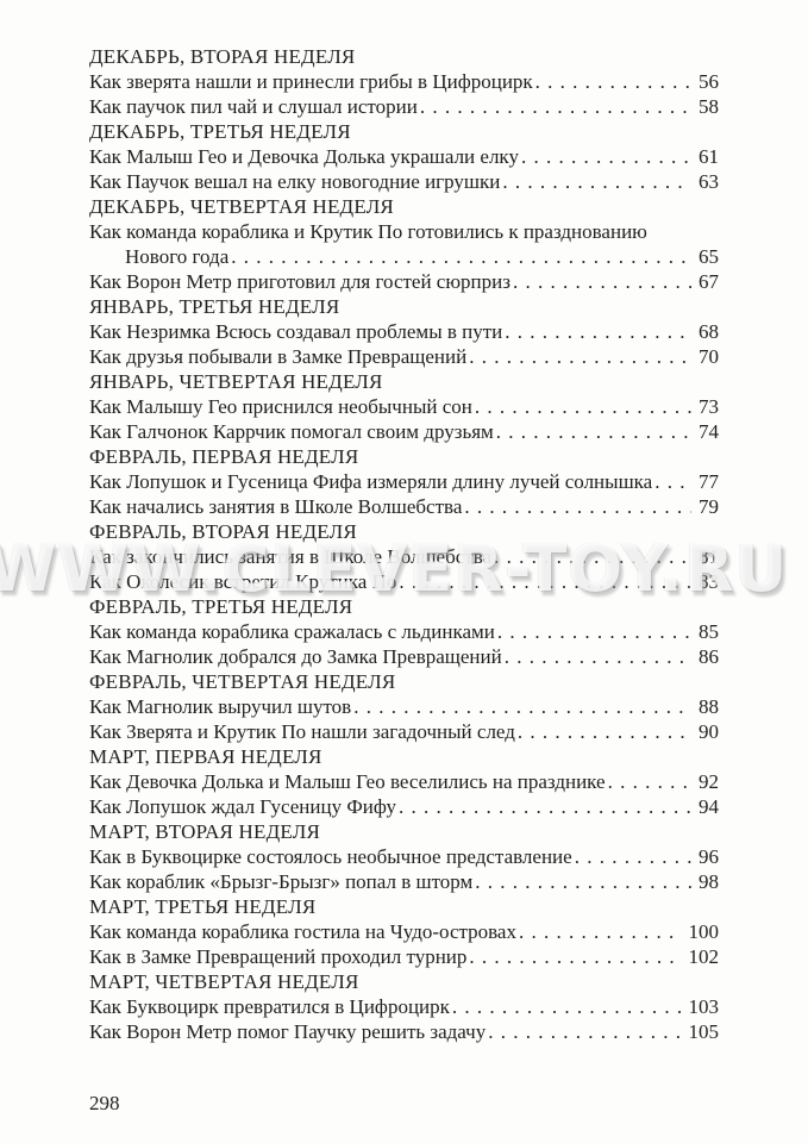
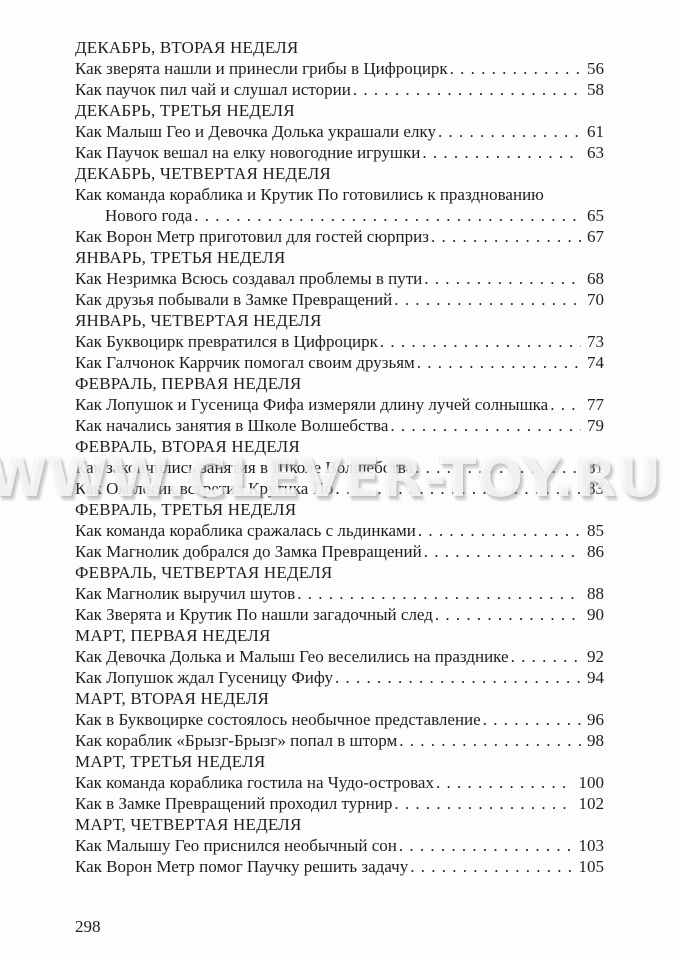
  ДЕКАБРЬ, ВТОРАЯ НЕДЕЛЯ
  Как зверята нашли и принесли грибы в Цифроцирк
  56
  Как паучок пил чай и слушал истории
  58
  ДЕКАБРЬ, ТРЕТЬЯ НЕДЕЛЯ
  Как Малыш Гео и Девочка Долька украшали елку
  61
  Как Паучок вешал на елку новогодние игрушки
  63
  ДЕКАБРЬ, ЧЕТВЕРТАЯ НЕДЕЛЯ
  Как команда кораблика и Крутик По готовились к празднованию
  Нового года
  65
  Как Ворон Метр приготовил для гостей сюрприз
  67
  ЯНВАРЬ, ТРЕТЬЯ НЕДЕЛЯ
  Как Незримка Всюсь создавал проблемы в пути
  68
  Как друзья побывали в Замке Превращений
  70
  ЯНВАРЬ, ЧЕТВЕРТАЯ НЕДЕЛЯ
- Как Малышу Гео приснился необычный сон
+ Как Буквоцирк превратился в Цифроцирк
  73
  Как Галчонок Каррчик помогал своим друзьям
  74
  ФЕВРАЛЬ, ПЕРВАЯ НЕДЕЛЯ
  Как Лопушок и Гусеница Фифа измеряли длину лучей солнышка
  77
  Как начались занятия в Школе Волшебства
  79
  ФЕВРАЛЬ, ВТОРАЯ НЕДЕЛЯ
  Как закончились занятия в Школе Волшебства
  81
  Как Околесик встретил Крутика По
  83
  ФЕВРАЛЬ, ТРЕТЬЯ НЕДЕЛЯ
  Как команда кораблика сражалась с льдинками
  85
  Как Магнолик добрался до Замка Превращений
  86
  ФЕВРАЛЬ, ЧЕТВЕРТАЯ НЕДЕЛЯ
  Как Магнолик выручил шутов
  88
  Как Зверята и Крутик По нашли загадочный след
  90
  МАРТ, ПЕРВАЯ НЕДЕЛЯ
  Как Девочка Долька и Малыш Гео веселились на празднике
  92
  Как Лопушок ждал Гусеницу Фифу
  94
  МАРТ, ВТОРАЯ НЕДЕЛЯ
  Как в Буквоцирке состоялось необычное представление
  96
  Как кораблик «Брызг-Брызг» попал в шторм
  98
  МАРТ, ТРЕТЬЯ НЕДЕЛЯ
  Как команда кораблика гостила на Чудо-островах
  100
  Как в Замке Превращений проходил турнир
  102
  МАРТ, ЧЕТВЕРТАЯ НЕДЕЛЯ
- Как Буквоцирк превратился в Цифроцирк
+ Как Малышу Гео приснился необычный сон
  103
  Как Ворон Метр помог Паучку решить задачу
  105
  WWW.CLEVER-TOY.RU
  298
